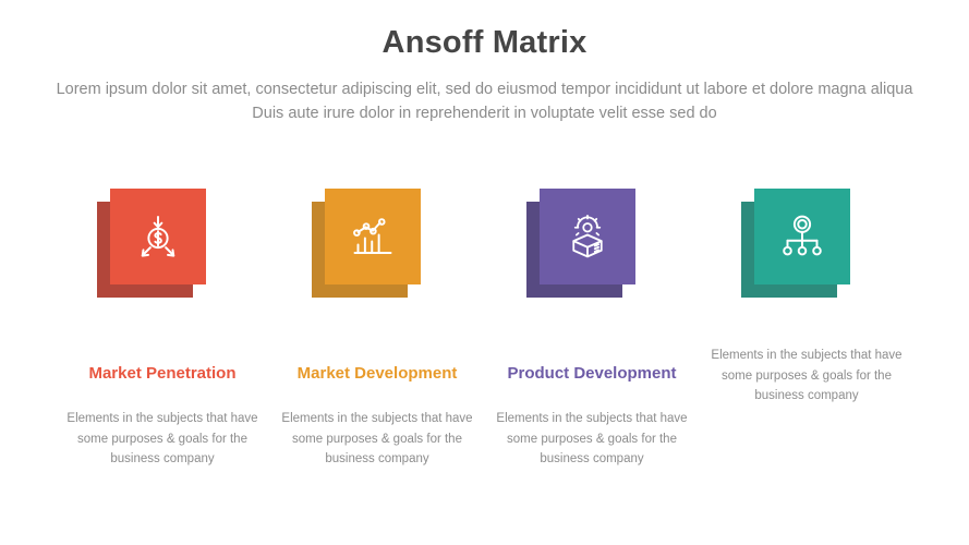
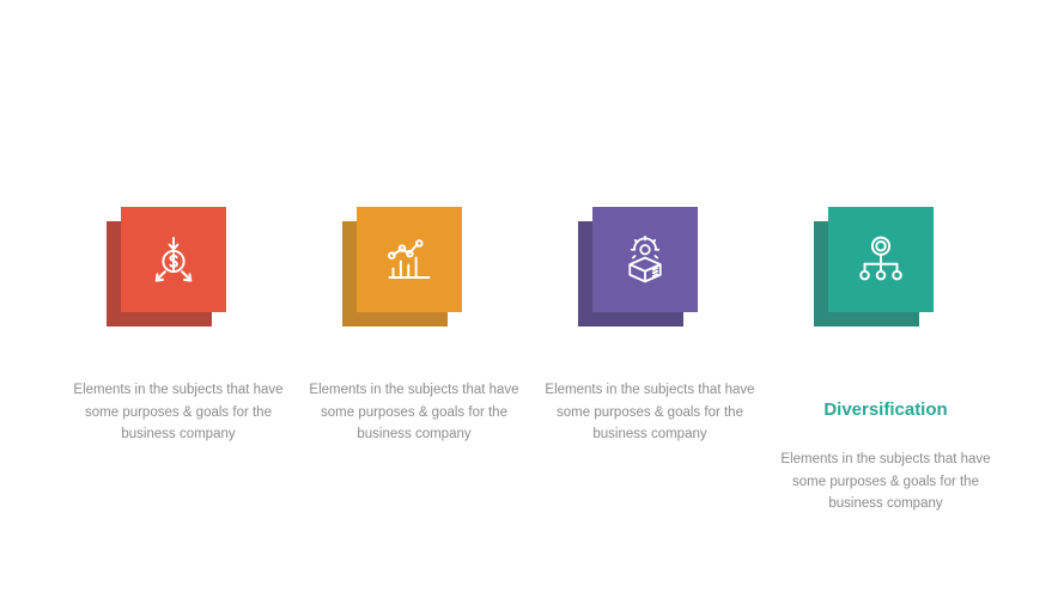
- Ansoff Matrix
- Lorem ipsum dolor sit amet, consectetur adipiscing elit, sed do eiusmod tempor incididunt ut labore et dolore magna aliqua Duis aute irure dolor in reprehenderit in voluptate velit esse sed do
- Market Penetration
  Elements in the subjects that have some purposes & goals for the business company
- Market Development
  Elements in the subjects that have some purposes & goals for the business company
- Product Development
  Elements in the subjects that have some purposes & goals for the business company
+ Diversification
  Elements in the subjects that have some purposes & goals for the business company
